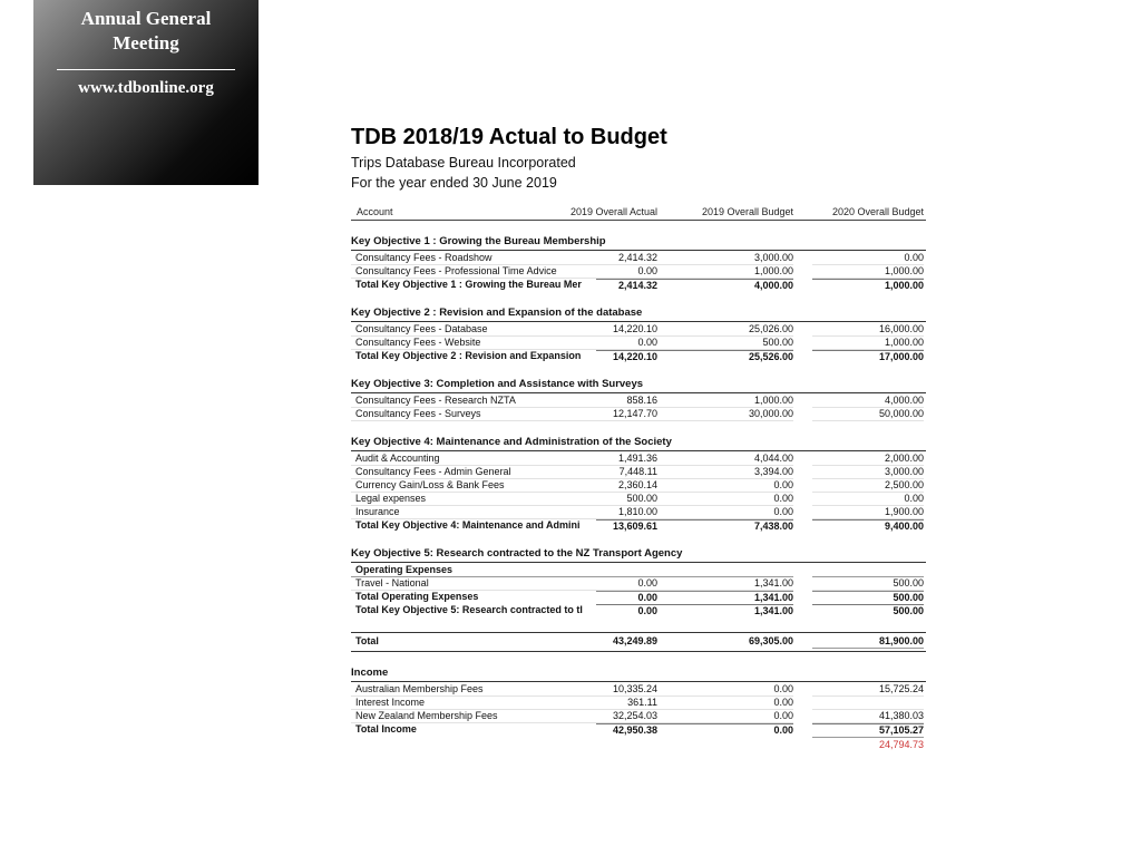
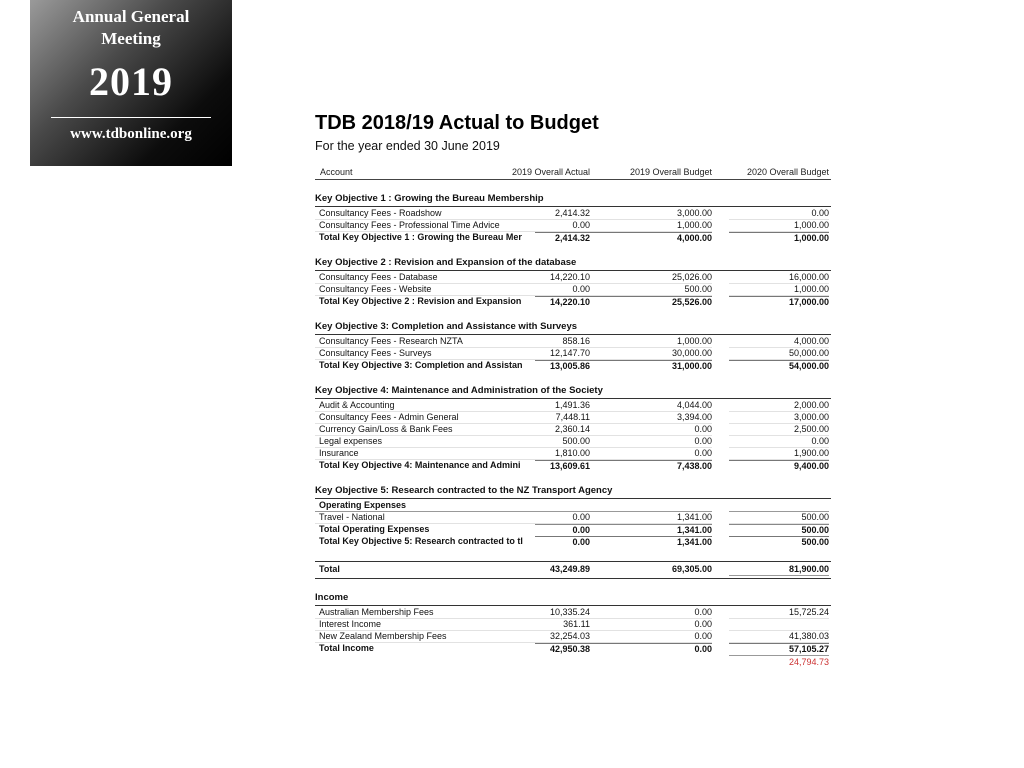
  Annual General
  Meeting
+ 2019
  www.tdbonline.org
  TDB 2018/19 Actual to Budget
- Trips Database Bureau Incorporated
  For the year ended 30 June 2019
  Account
  2019 Overall Actual
  2019 Overall Budget
  2020 Overall Budget
  Key Objective 1 : Growing the Bureau Membership
  Consultancy Fees - Roadshow
  2,414.32
  3,000.00
  0.00
  Consultancy Fees - Professional Time Advice
  0.00
  1,000.00
  1,000.00
  Total Key Objective 1 : Growing the Bureau Mer
  2,414.32
  4,000.00
  1,000.00
  Key Objective 2 : Revision and Expansion of the database
  Consultancy Fees - Database
  14,220.10
  25,026.00
  16,000.00
  Consultancy Fees - Website
  0.00
  500.00
  1,000.00
  Total Key Objective 2 : Revision and Expansion
  14,220.10
  25,526.00
  17,000.00
  Key Objective 3: Completion and Assistance with Surveys
  Consultancy Fees - Research NZTA
  858.16
  1,000.00
  4,000.00
  Consultancy Fees - Surveys
  12,147.70
  30,000.00
  50,000.00
+ Total Key Objective 3: Completion and Assistan
+ 13,005.86
+ 31,000.00
+ 54,000.00
  Key Objective 4: Maintenance and Administration of the Society
  Audit & Accounting
  1,491.36
  4,044.00
  2,000.00
  Consultancy Fees - Admin General
  7,448.11
  3,394.00
  3,000.00
  Currency Gain/Loss & Bank Fees
  2,360.14
  0.00
  2,500.00
  Legal expenses
  500.00
  0.00
  0.00
  Insurance
  1,810.00
  0.00
  1,900.00
  Total Key Objective 4: Maintenance and Admini
  13,609.61
  7,438.00
  9,400.00
  Key Objective 5: Research contracted to the NZ Transport Agency
  Operating Expenses
  Travel - National
  0.00
  1,341.00
  500.00
  Total Operating Expenses
  0.00
  1,341.00
  500.00
  Total Key Objective 5: Research contracted to tl
  0.00
  1,341.00
  500.00
  Total
  43,249.89
  69,305.00
  81,900.00
  Income
  Australian Membership Fees
  10,335.24
  0.00
  15,725.24
  Interest Income
  361.11
  0.00
  New Zealand Membership Fees
  32,254.03
  0.00
  41,380.03
  Total Income
  42,950.38
  0.00
  57,105.27
  24,794.73
